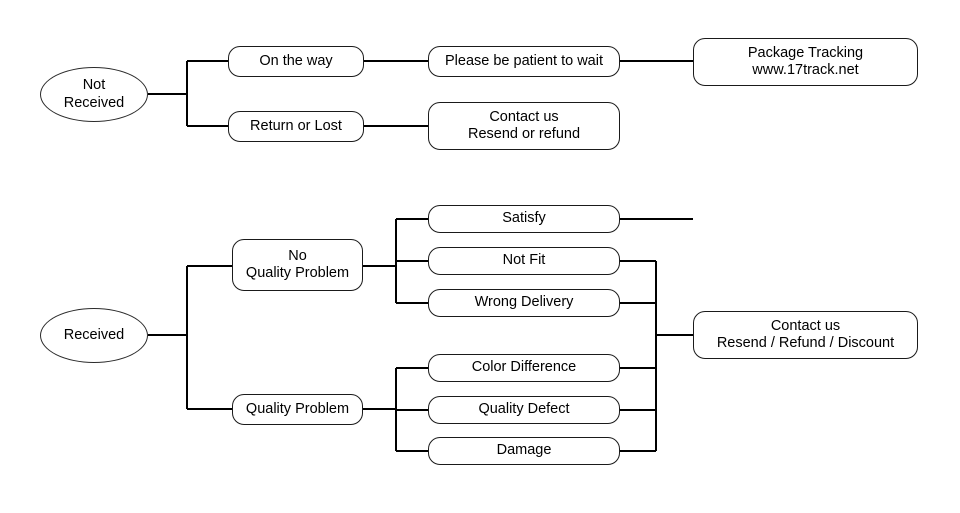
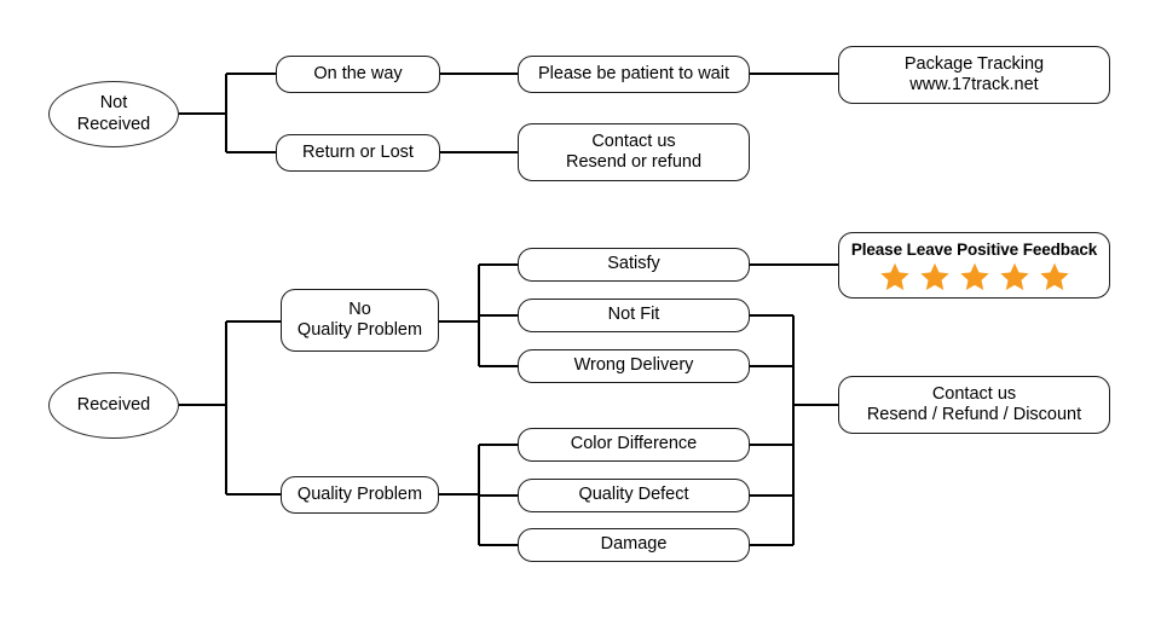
  Not
  Received
  On the way
  Return or Lost
  Please be patient to wait
  Contact us
  Resend or refund
  Package Tracking
  www.17track.net
  Received
  No
  Quality Problem
  Quality Problem
  Satisfy
  Not Fit
  Wrong Delivery
  Color Difference
  Quality Defect
  Damage
+ Please Leave Positive Feedback
  Contact us
  Resend / Refund / Discount
